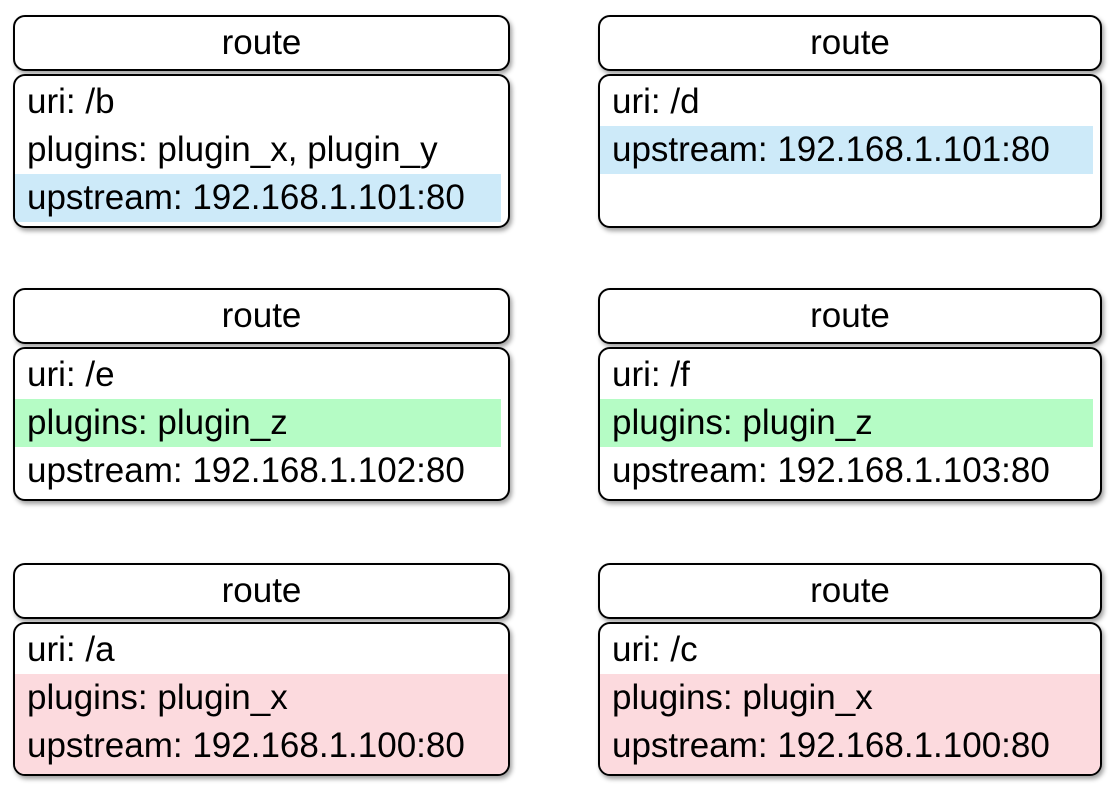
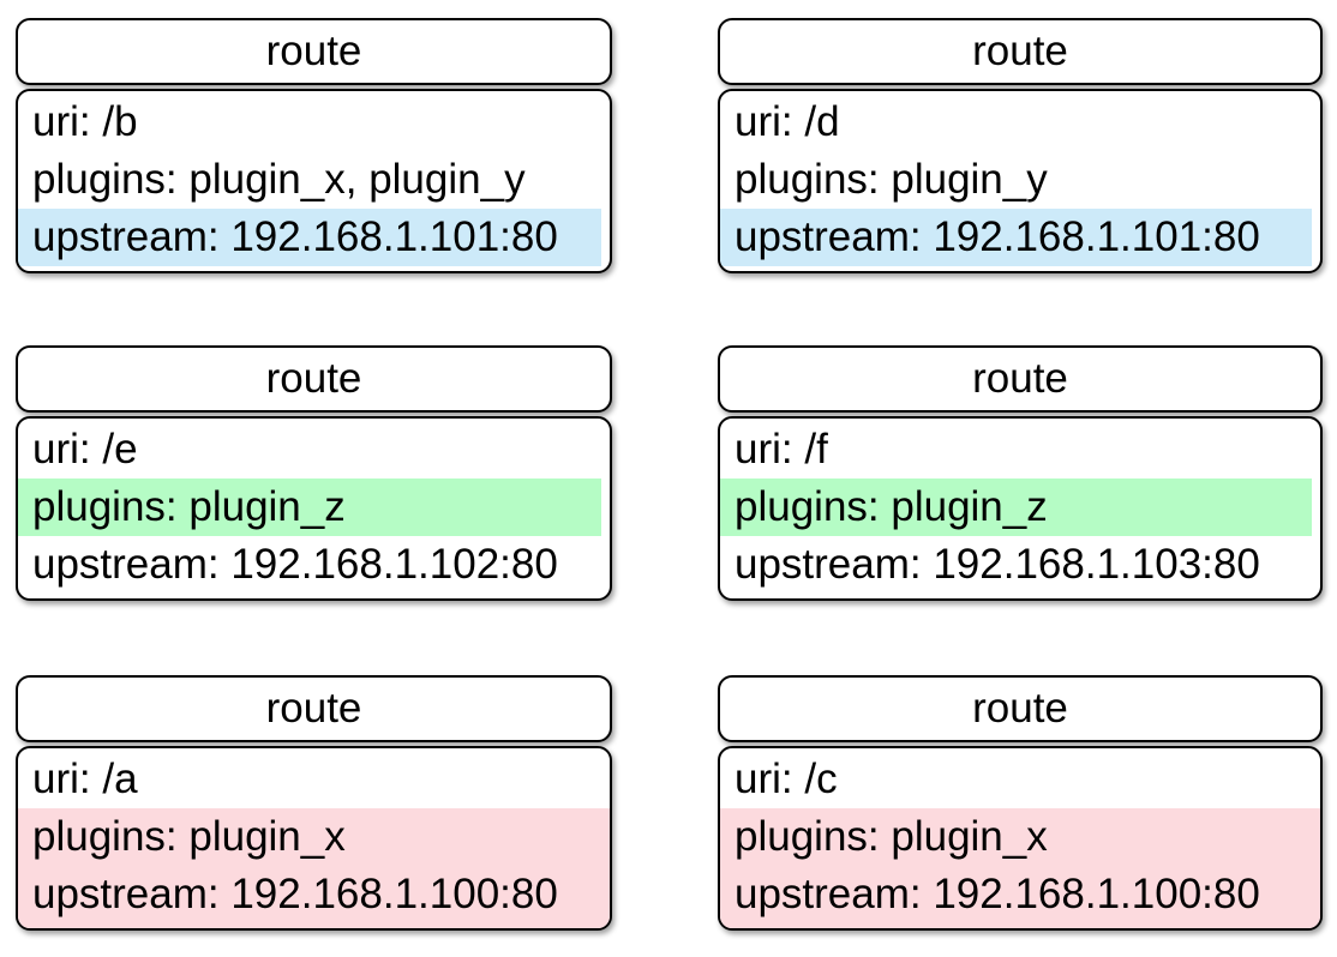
  route
  uri: /b
  plugins: plugin_x, plugin_y
  upstream: 192.168.1.101:80
  route
  uri: /d
+ plugins: plugin_y
  upstream: 192.168.1.101:80
  route
  uri: /e
  plugins: plugin_z
  upstream: 192.168.1.102:80
  route
  uri: /f
  plugins: plugin_z
  upstream: 192.168.1.103:80
  route
  uri: /a
  plugins: plugin_x
  upstream: 192.168.1.100:80
  route
  uri: /c
  plugins: plugin_x
  upstream: 192.168.1.100:80
